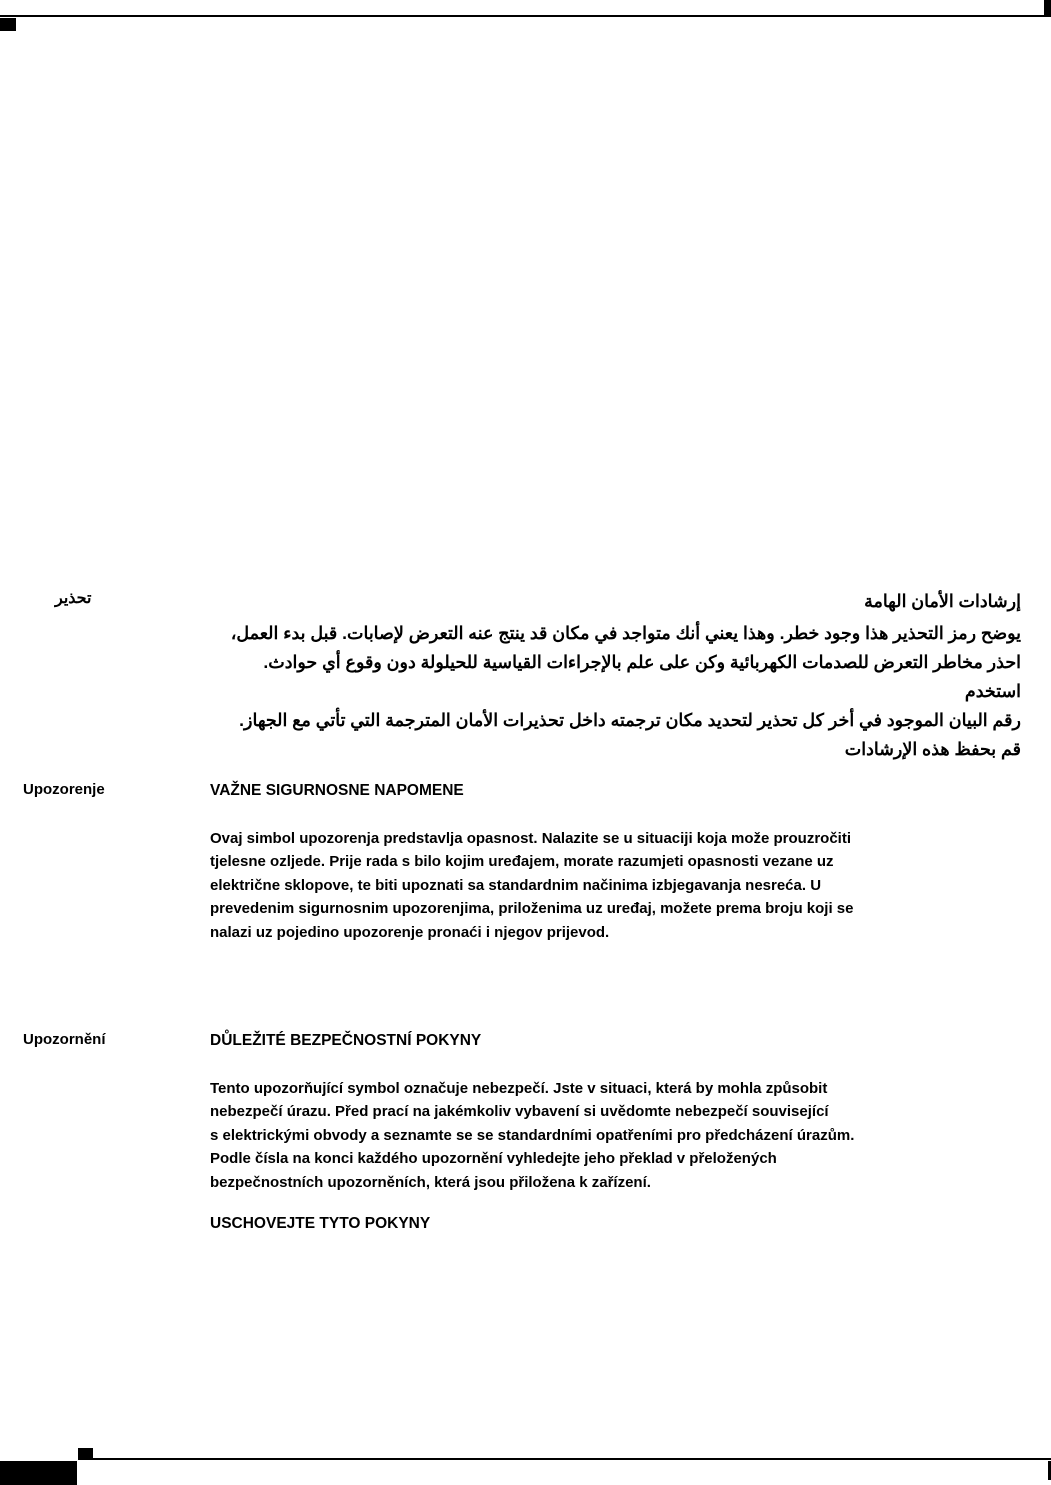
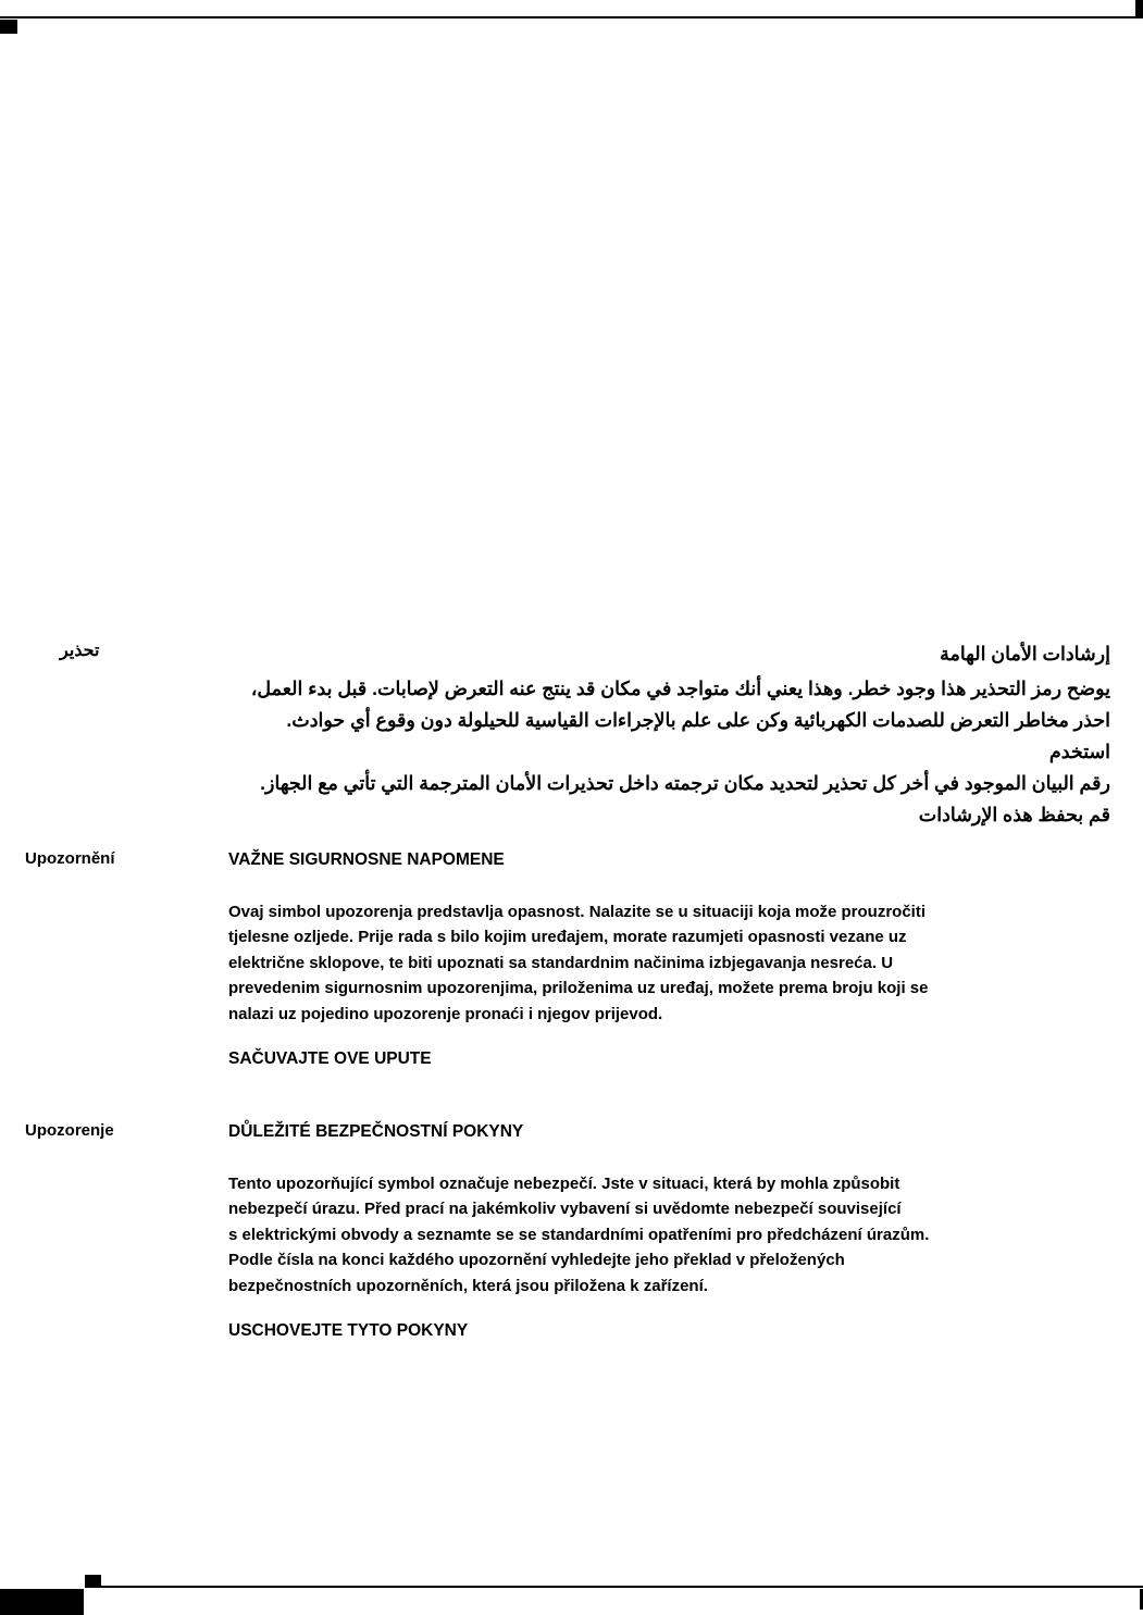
  تحذير
  إرشادات الأمان الهامة
  يوضح رمز التحذير هذا وجود خطر. وهذا يعني أنك متواجد في مكان قد ينتج عنه التعرض لإصابات. قبل بدء العمل،
  احذر مخاطر التعرض للصدمات الكهربائية وكن على علم بالإجراءات القياسية للحيلولة دون وقوع أي حوادث. استخدم
  رقم البيان الموجود في أخر كل تحذير لتحديد مكان ترجمته داخل تحذيرات الأمان المترجمة التي تأتي مع الجهاز.
  قم بحفظ هذه الإرشادات
- Upozorenje
+ Upozornění
  VAŽNE SIGURNOSNE NAPOMENE
  Ovaj simbol upozorenja predstavlja opasnost. Nalazite se u situaciji koja može prouzročiti
  tjelesne ozljede. Prije rada s bilo kojim uređajem, morate razumjeti opasnosti vezane uz
  električne sklopove, te biti upoznati sa standardnim načinima izbjegavanja nesreća. U
  prevedenim sigurnosnim upozorenjima, priloženima uz uređaj, možete prema broju koji se
  nalazi uz pojedino upozorenje pronaći i njegov prijevod.
+ SAČUVAJTE OVE UPUTE
- Upozornění
+ Upozorenje
  DŮLEŽITÉ BEZPEČNOSTNÍ POKYNY
  Tento upozorňující symbol označuje nebezpečí. Jste v situaci, která by mohla způsobit
  nebezpečí úrazu. Před prací na jakémkoliv vybavení si uvědomte nebezpečí související
  s elektrickými obvody a seznamte se se standardními opatřeními pro předcházení úrazům.
  Podle čísla na konci každého upozornění vyhledejte jeho překlad v přeložených
  bezpečnostních upozorněních, která jsou přiložena k zařízení.
  USCHOVEJTE TYTO POKYNY
